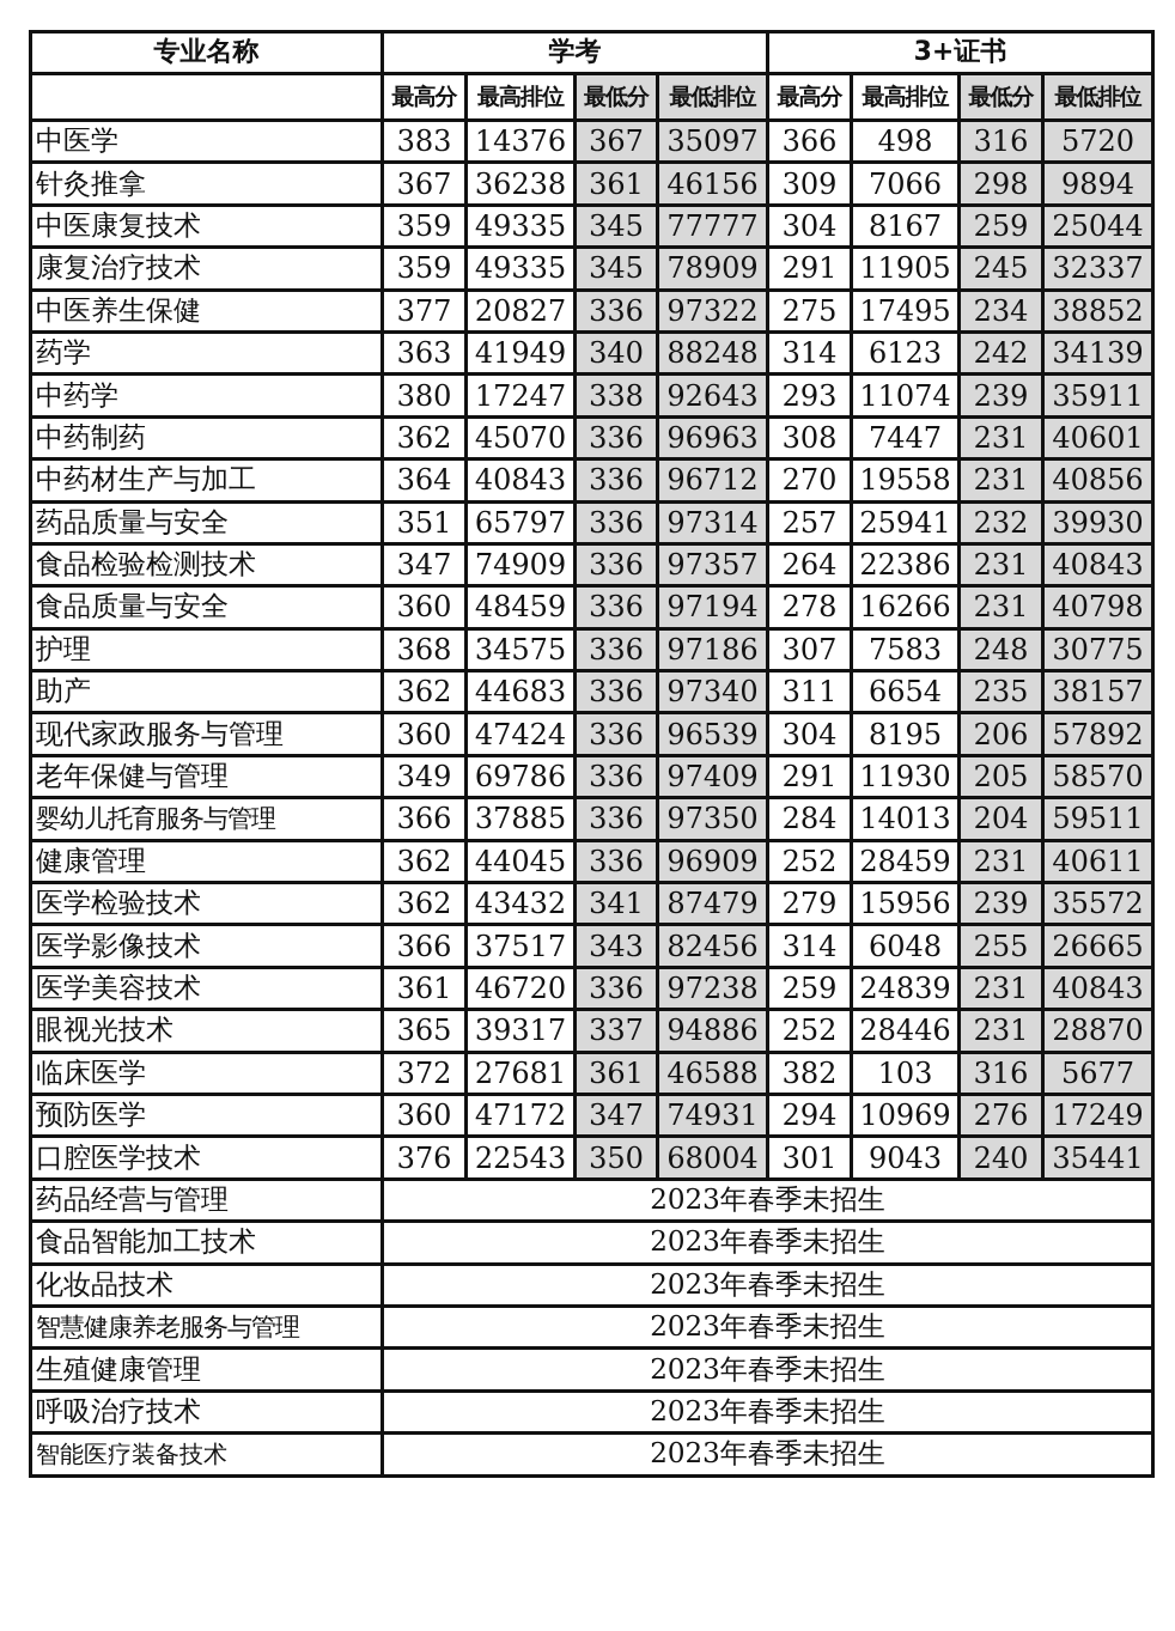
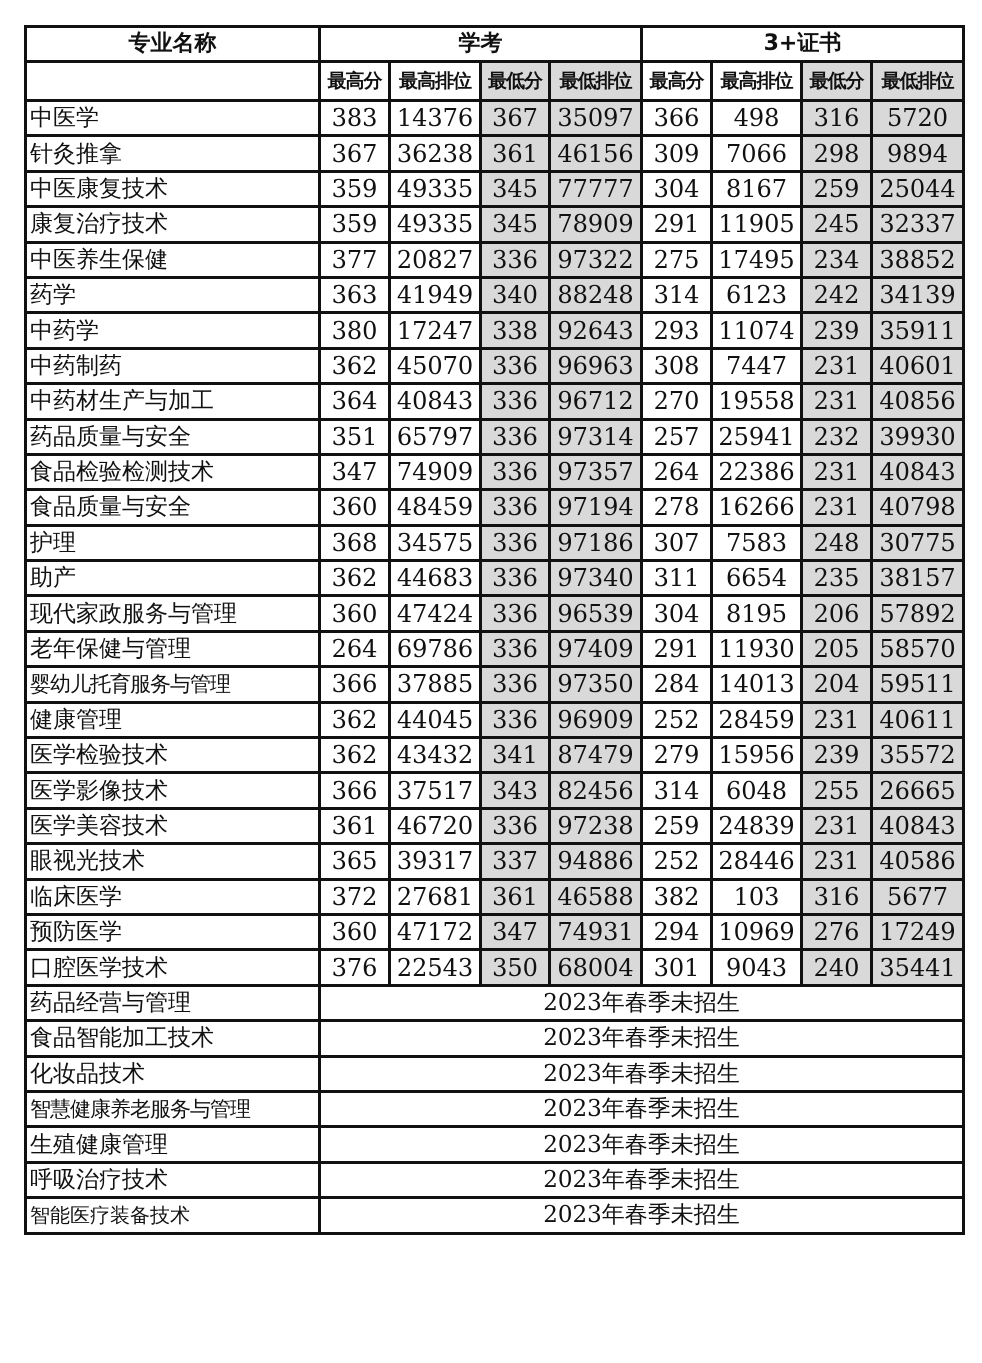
  专业名称	学考	3+证书
  	最高分	最高排位	最低分	最低排位	最高分	最高排位	最低分	最低排位
  中医学	383	14376	367	35097	366	498	316	5720
  针灸推拿	367	36238	361	46156	309	7066	298	9894
  中医康复技术	359	49335	345	77777	304	8167	259	25044
  康复治疗技术	359	49335	345	78909	291	11905	245	32337
  中医养生保健	377	20827	336	97322	275	17495	234	38852
  药学	363	41949	340	88248	314	6123	242	34139
  中药学	380	17247	338	92643	293	11074	239	35911
  中药制药	362	45070	336	96963	308	7447	231	40601
  中药材生产与加工	364	40843	336	96712	270	19558	231	40856
  药品质量与安全	351	65797	336	97314	257	25941	232	39930
  食品检验检测技术	347	74909	336	97357	264	22386	231	40843
  食品质量与安全	360	48459	336	97194	278	16266	231	40798
  护理	368	34575	336	97186	307	7583	248	30775
  助产	362	44683	336	97340	311	6654	235	38157
  现代家政服务与管理	360	47424	336	96539	304	8195	206	57892
- 老年保健与管理	349	69786	336	97409	291	11930	205	58570
+ 老年保健与管理	264	69786	336	97409	291	11930	205	58570
  婴幼儿托育服务与管理	366	37885	336	97350	284	14013	204	59511
  健康管理	362	44045	336	96909	252	28459	231	40611
  医学检验技术	362	43432	341	87479	279	15956	239	35572
  医学影像技术	366	37517	343	82456	314	6048	255	26665
  医学美容技术	361	46720	336	97238	259	24839	231	40843
- 眼视光技术	365	39317	337	94886	252	28446	231	28870
+ 眼视光技术	365	39317	337	94886	252	28446	231	40586
  临床医学	372	27681	361	46588	382	103	316	5677
  预防医学	360	47172	347	74931	294	10969	276	17249
  口腔医学技术	376	22543	350	68004	301	9043	240	35441
  药品经营与管理	2023年春季未招生
  食品智能加工技术	2023年春季未招生
  化妆品技术	2023年春季未招生
  智慧健康养老服务与管理	2023年春季未招生
  生殖健康管理	2023年春季未招生
  呼吸治疗技术	2023年春季未招生
  智能医疗装备技术	2023年春季未招生
